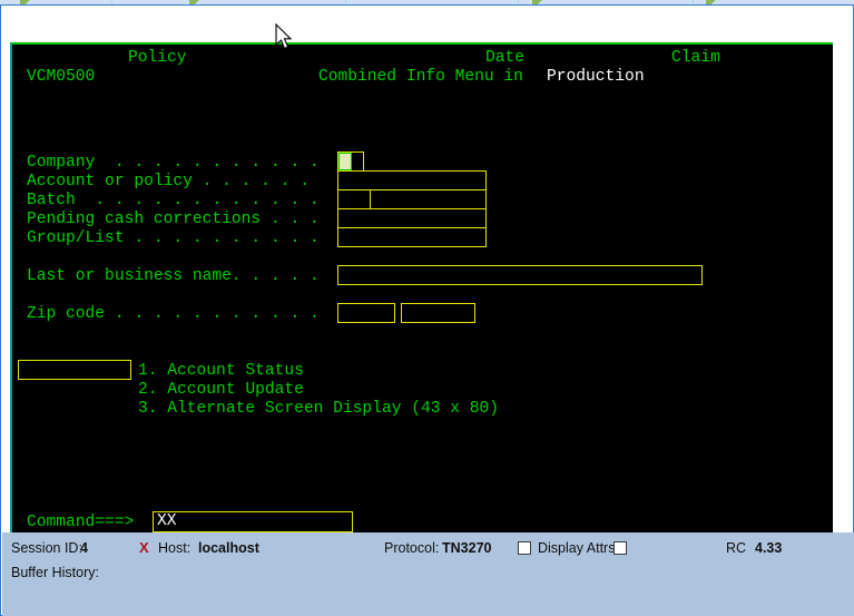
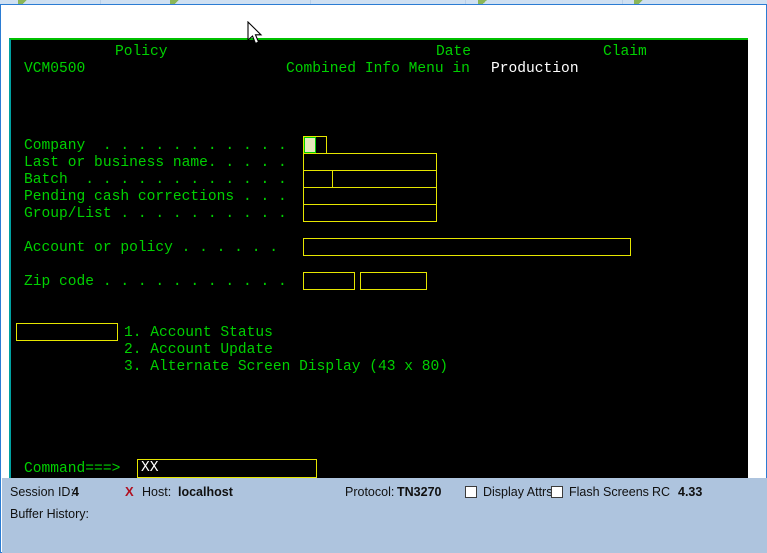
  Policy
  Date
  Claim
  VCM0500
  Combined Info Menu in
  Production
  Company . . . . . . . . . . .
- Account or policy . . . . . .
+ Last or business name. . . . .
  Batch . . . . . . . . . . . .
  Pending cash corrections . . .
  Group/List . . . . . . . . . .
- Last or business name. . . . .
+ Account or policy . . . . . .
  Zip code . . . . . . . . . . .
  1. Account Status
  2. Account Update
  3. Alternate Screen Display (43 x 80)
  Command===>
  XX
  Session ID:
  4
  X
  Host:
  localhost
  Protocol:
  TN3270
  Display Attrs
+ Flash Screens
  RC
  4.33
  Buffer History:
